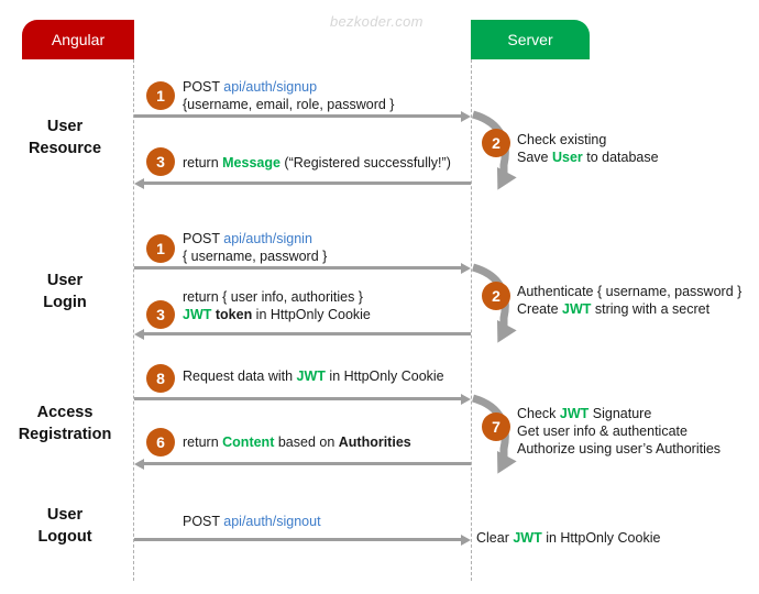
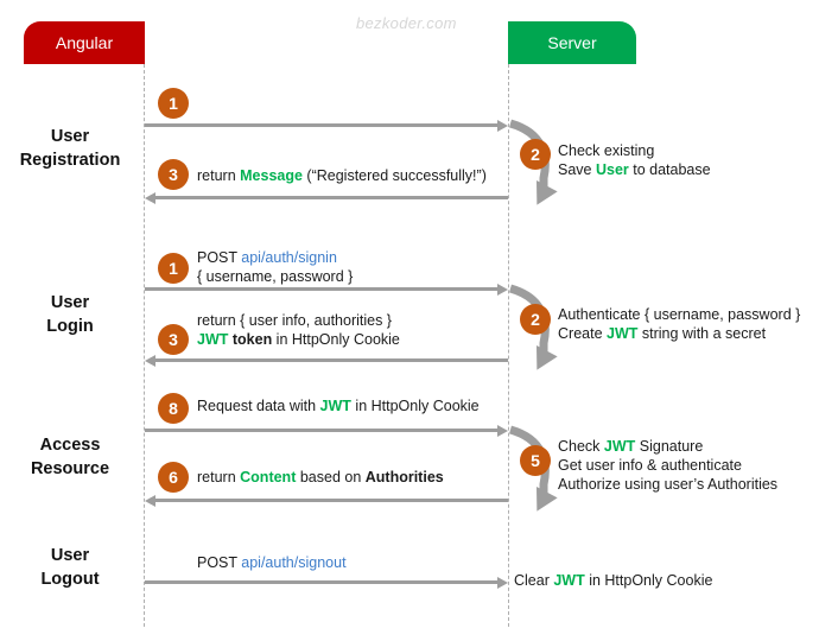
  Angular
  Server
  bezkoder.com
  User
- Resource
+ Registration
  User
  Login
  Access
- Registration
+ Resource
  User
  Logout
  1
- POST api/auth/signup
- {username, email, role, password }
  2
  Check existing
  Save User to database
  3
  return Message (“Registered successfully!”)
  1
  POST api/auth/signin
  { username, password }
  2
  Authenticate { username, password }
  Create JWT string with a secret
  3
  return { user info, authorities }
  JWT token in HttpOnly Cookie
  8
  Request data with JWT in HttpOnly Cookie
- 7
+ 5
  Check JWT Signature
  Get user info & authenticate
  Authorize using user’s Authorities
  6
  return Content based on Authorities
  POST api/auth/signout
  Clear JWT in HttpOnly Cookie
